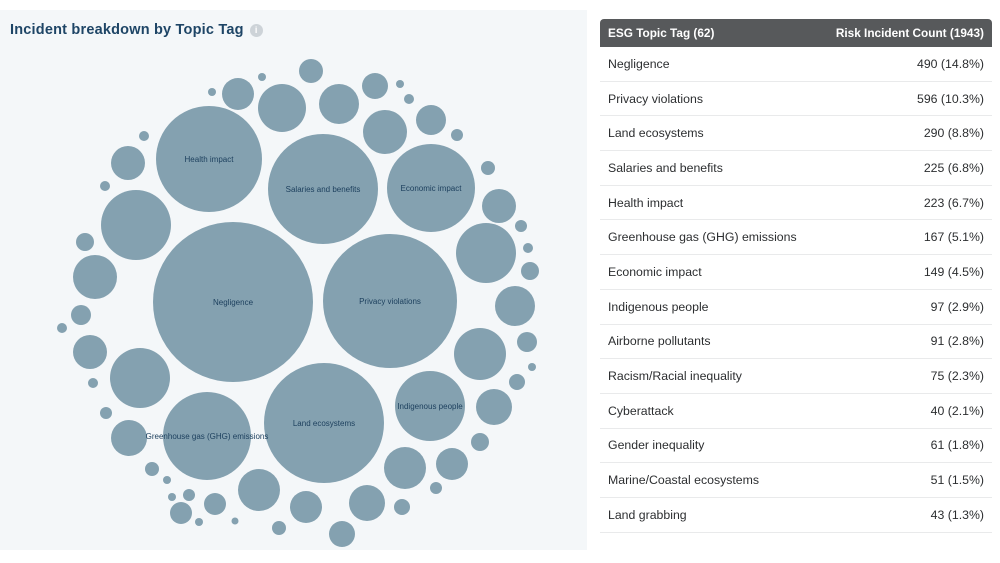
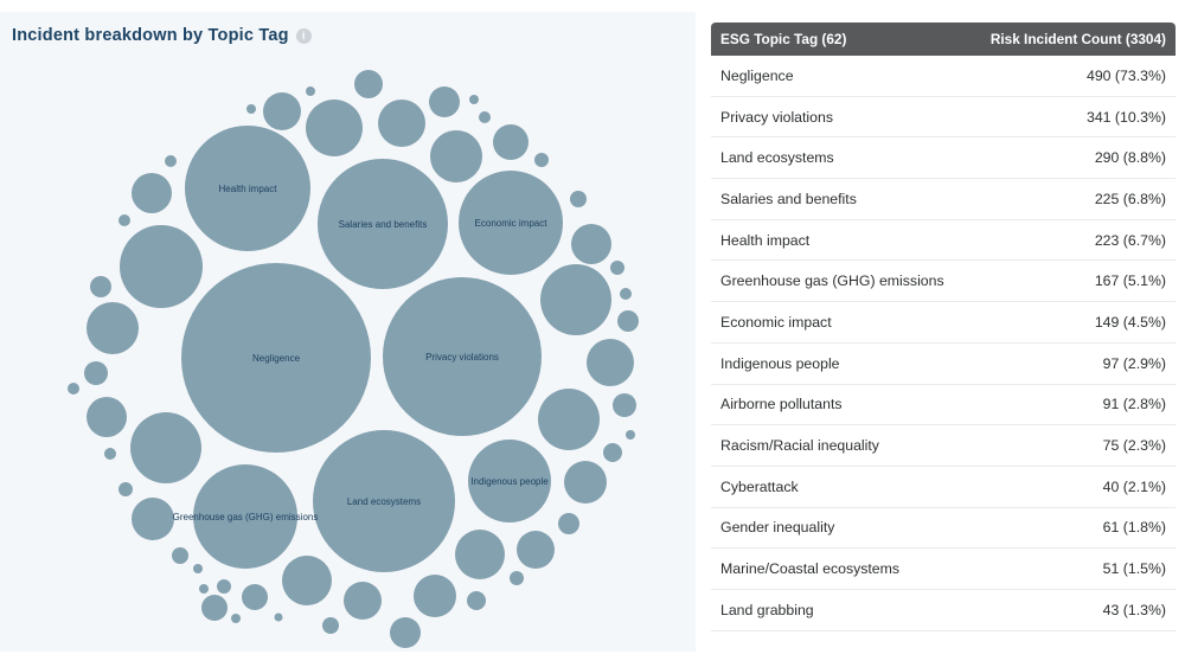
  Negligence
  Privacy violations
  Land ecosystems
  Salaries and benefits
  Health impact
  Greenhouse gas (GHG) emissions
  Economic impact
  Indigenous people
  Incident breakdown by Topic Tag
  i
  ESG Topic Tag (62)
- Risk Incident Count (1943)
+ Risk Incident Count (3304)
  Negligence
- 490 (14.8%)
+ 490 (73.3%)
  Privacy violations
- 596 (10.3%)
+ 341 (10.3%)
  Land ecosystems
  290 (8.8%)
  Salaries and benefits
  225 (6.8%)
  Health impact
  223 (6.7%)
  Greenhouse gas (GHG) emissions
  167 (5.1%)
  Economic impact
  149 (4.5%)
  Indigenous people
  97 (2.9%)
  Airborne pollutants
  91 (2.8%)
  Racism/Racial inequality
  75 (2.3%)
  Cyberattack
  40 (2.1%)
  Gender inequality
  61 (1.8%)
  Marine/Coastal ecosystems
  51 (1.5%)
  Land grabbing
  43 (1.3%)
